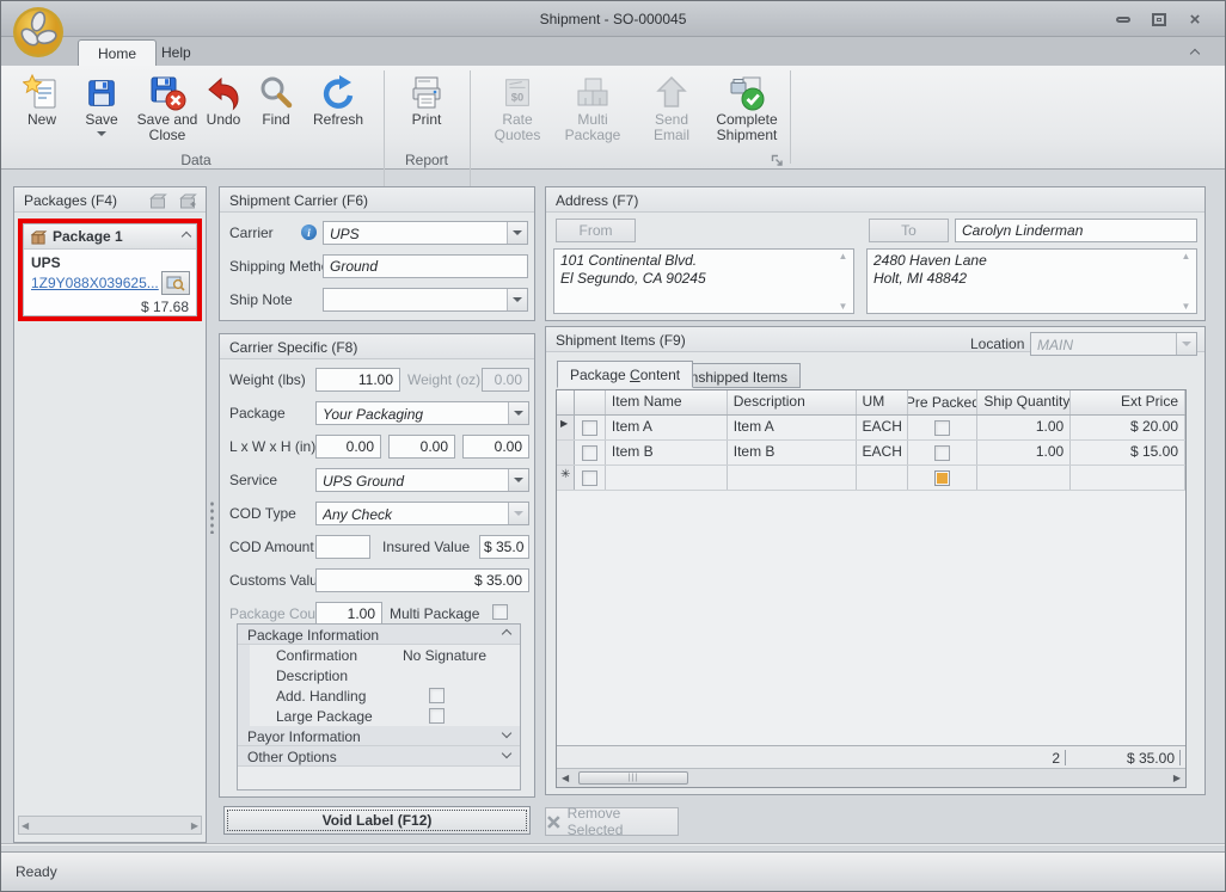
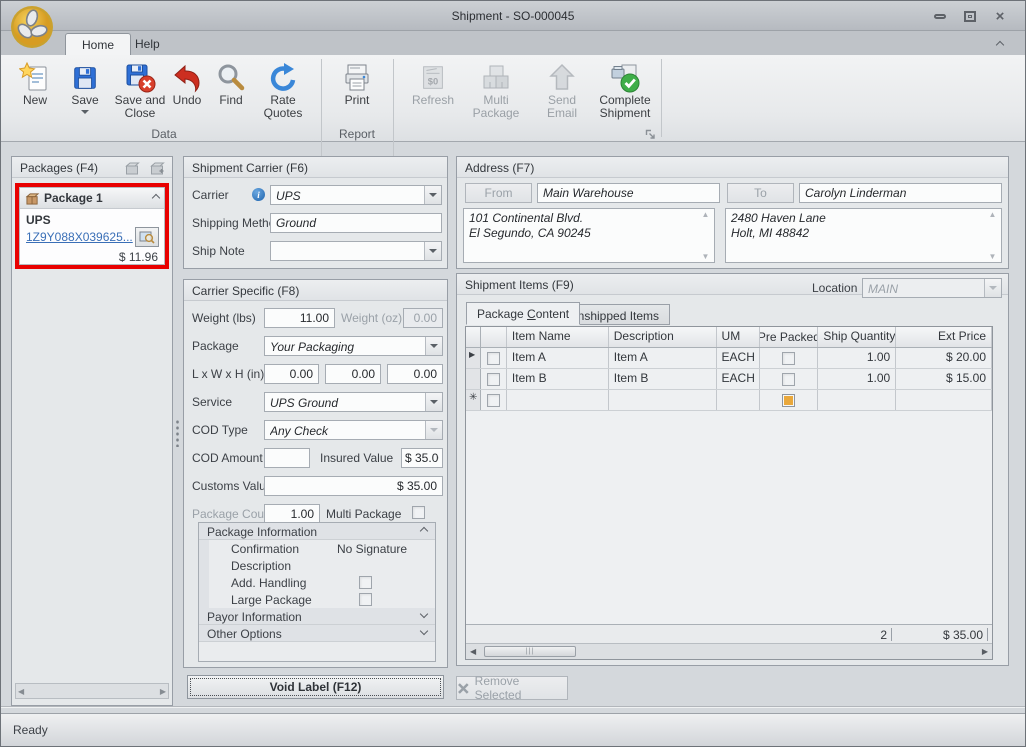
  Shipment - SO-000045
  ×
  Home
  Help
  New
  Save
  Save and Close
  Undo
  Find
- Refresh
+ Rate Quotes
  Print
  $0
- Rate Quotes
+ Refresh
  Multi Package
  Send Email
  Complete Shipment
  Data
  Report
  Packages (F4)
  Package 1
  UPS
  1Z9Y088X039625...
- $ 17.68
+ $ 11.96
  ◀
  ▶
  Shipment Carrier (F6)
  Carrier
  i
  UPS
  Shipping Meth
  Ground
  Ship Note
  Carrier Specific (F8)
  Weight (lbs)
  11.00
  Weight (oz)
  0.00
  Package
  Your Packaging
  L x W x H (in)
  0.00
  0.00
  0.00
  Service
  UPS Ground
  COD Type
  Any Check
  COD Amount
  Insured Value
  $ 35.0
  Customs Valu
  $ 35.00
  Package Cou
  1.00
  Multi Package
  Package Information
  Confirmation
  No Signature
  Description
  Add. Handling
  Large Package
  Payor Information
  Other Options
  Void Label (F12)
  Address (F7)
  From
+ Main Warehouse
  101 Continental Blvd.
  El Segundo, CA 90245
  ▲
  ▼
  To
  Carolyn Linderman
  2480 Haven Lane
  Holt, MI 48842
  ▲
  ▼
  Shipment Items (F9)
  Location
  MAIN
  Package Content
  nshipped Items
  Item Name
  Description
  UM
  Pre Packed
  Ship Quantity
  Ext Price
  ▶
  Item A
  Item A
  EACH
  1.00
  $ 20.00
  Item B
  Item B
  EACH
  1.00
  $ 15.00
  ✳
  2
  $ 35.00
  ◀
  ▶
  Remove Selected
  Ready
